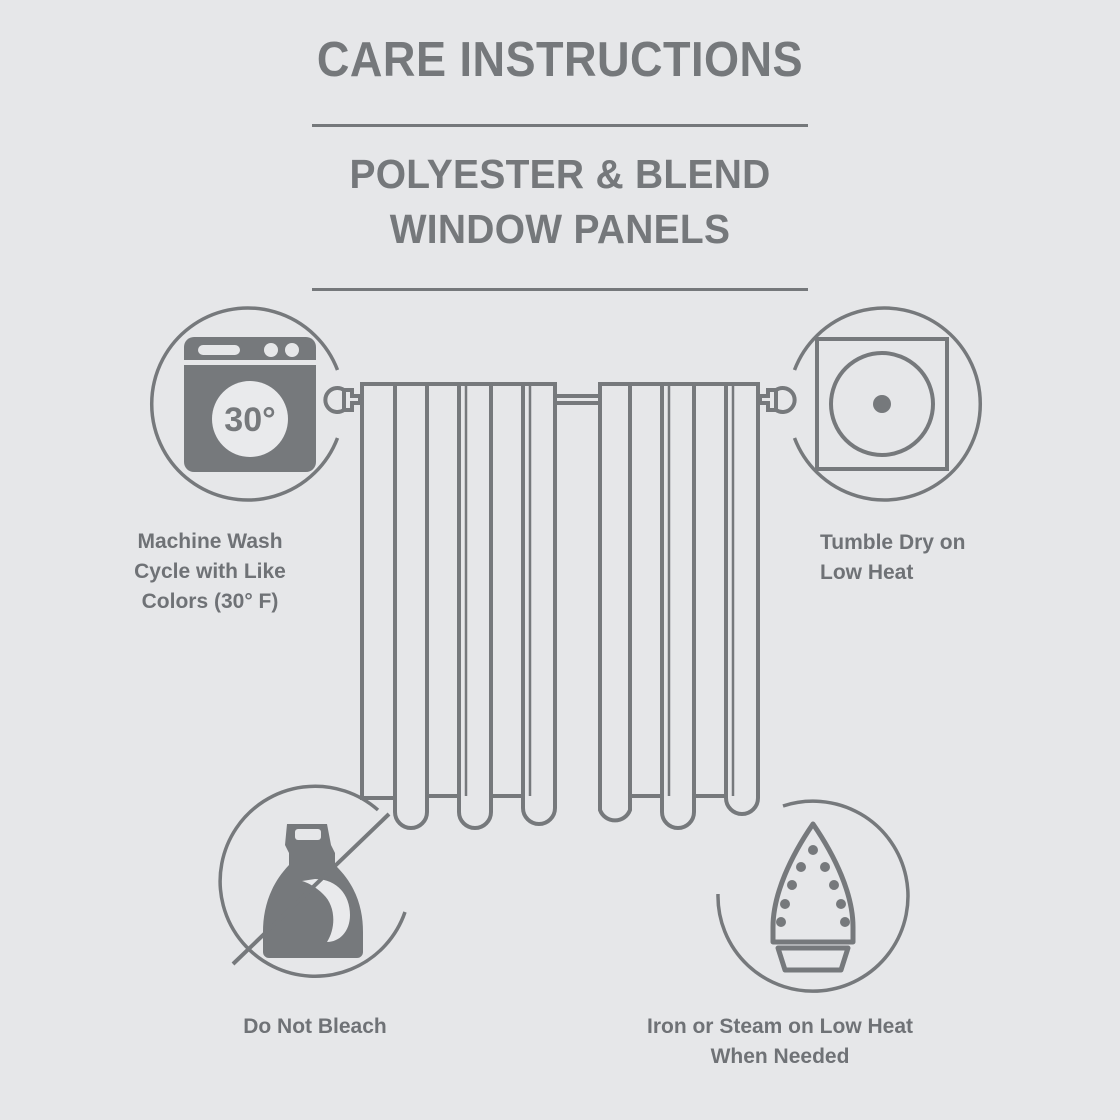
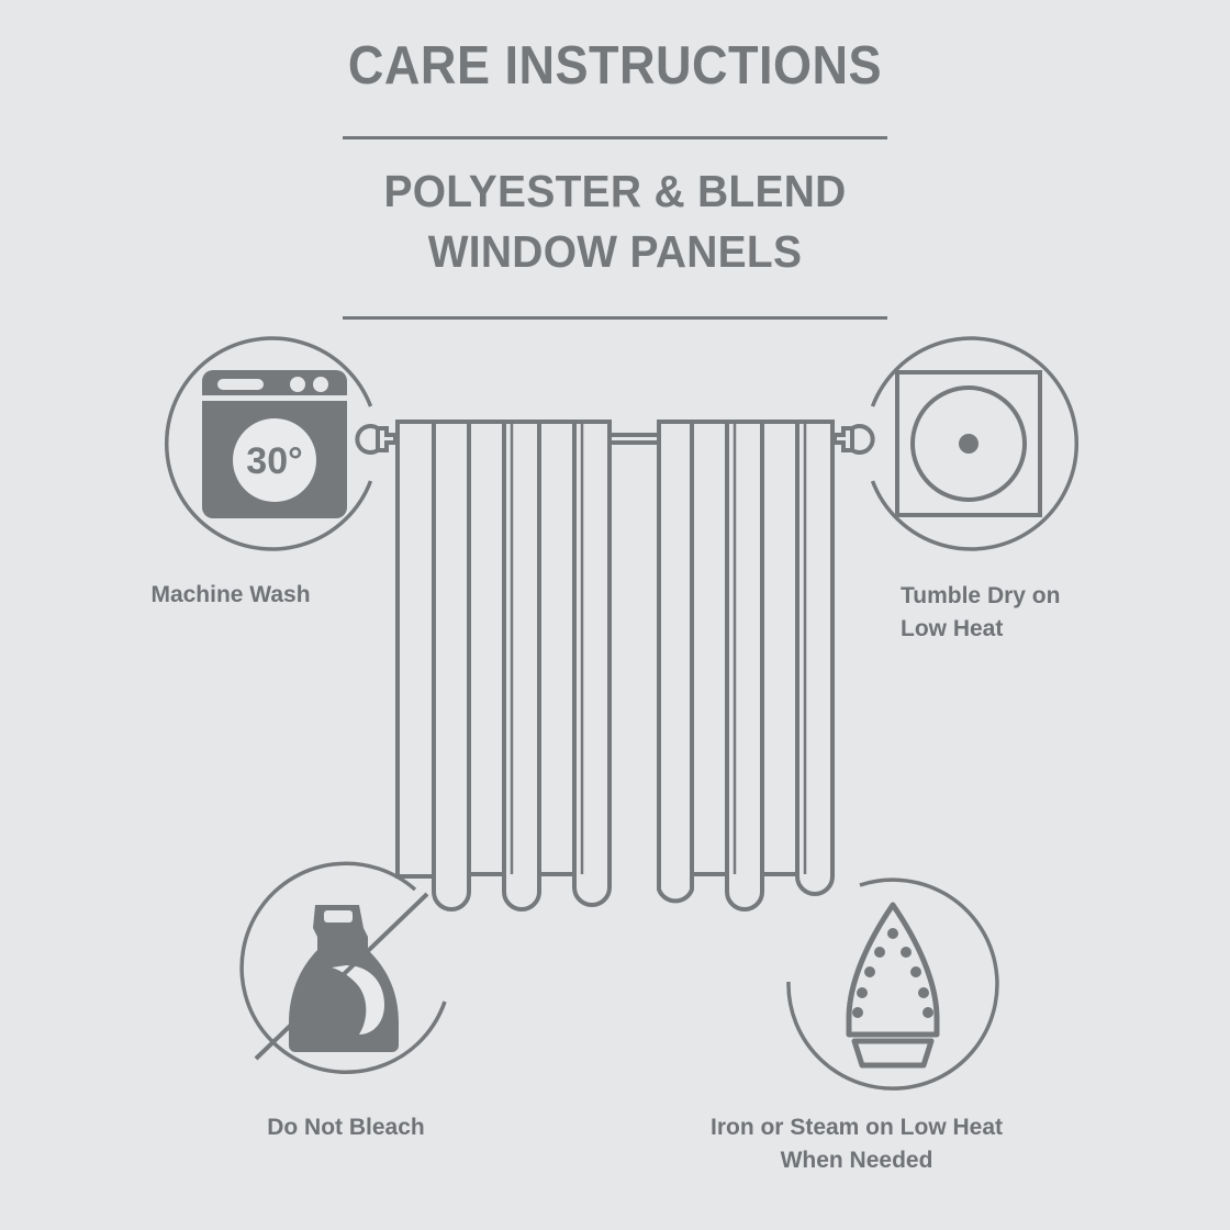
  CARE INSTRUCTIONS
  POLYESTER & BLEND
  WINDOW PANELS
  30°
  Machine Wash
- Cycle with Like
- Colors (30° F)
  Tumble Dry on
  Low Heat
  Do Not Bleach
  Iron or Steam on Low Heat
  When Needed
